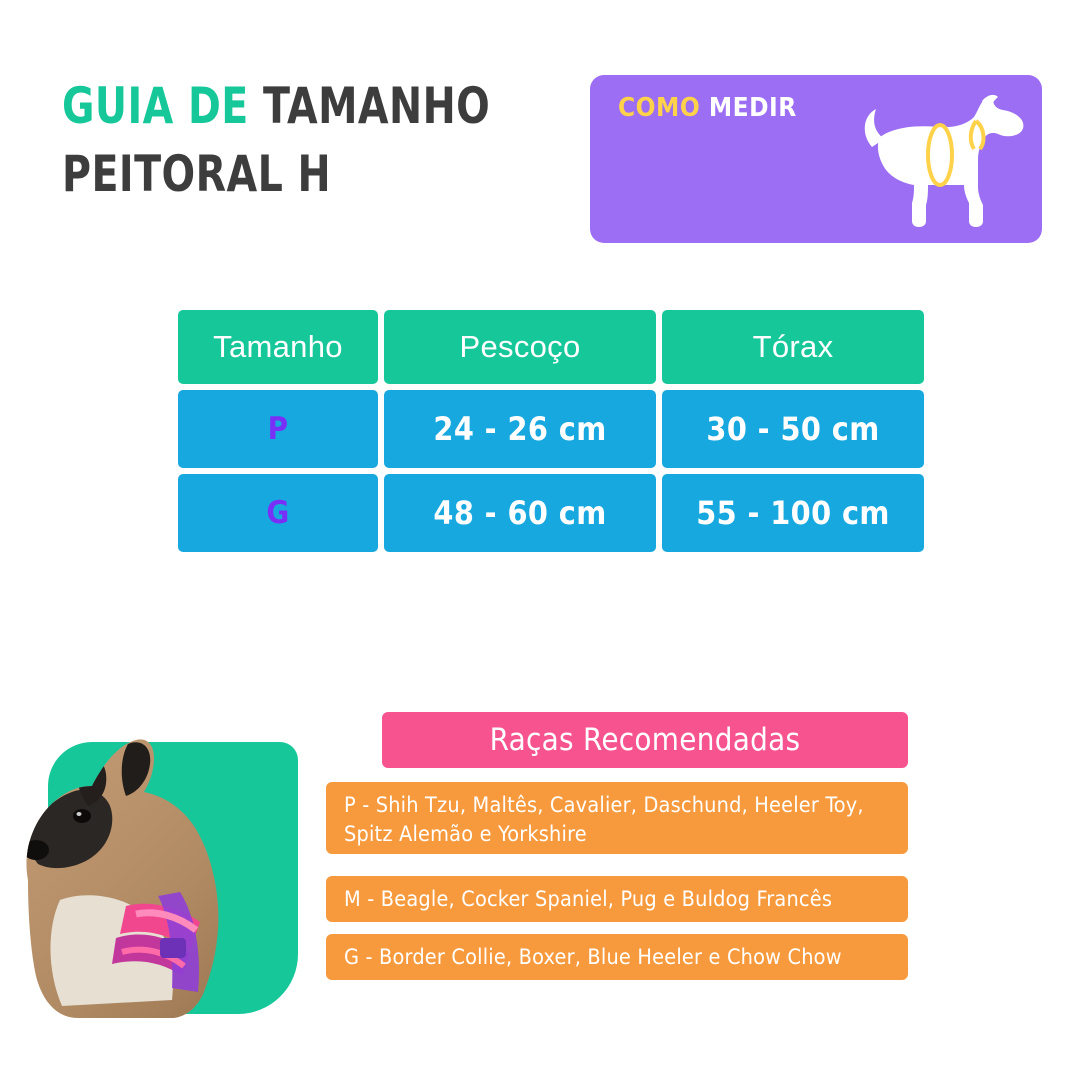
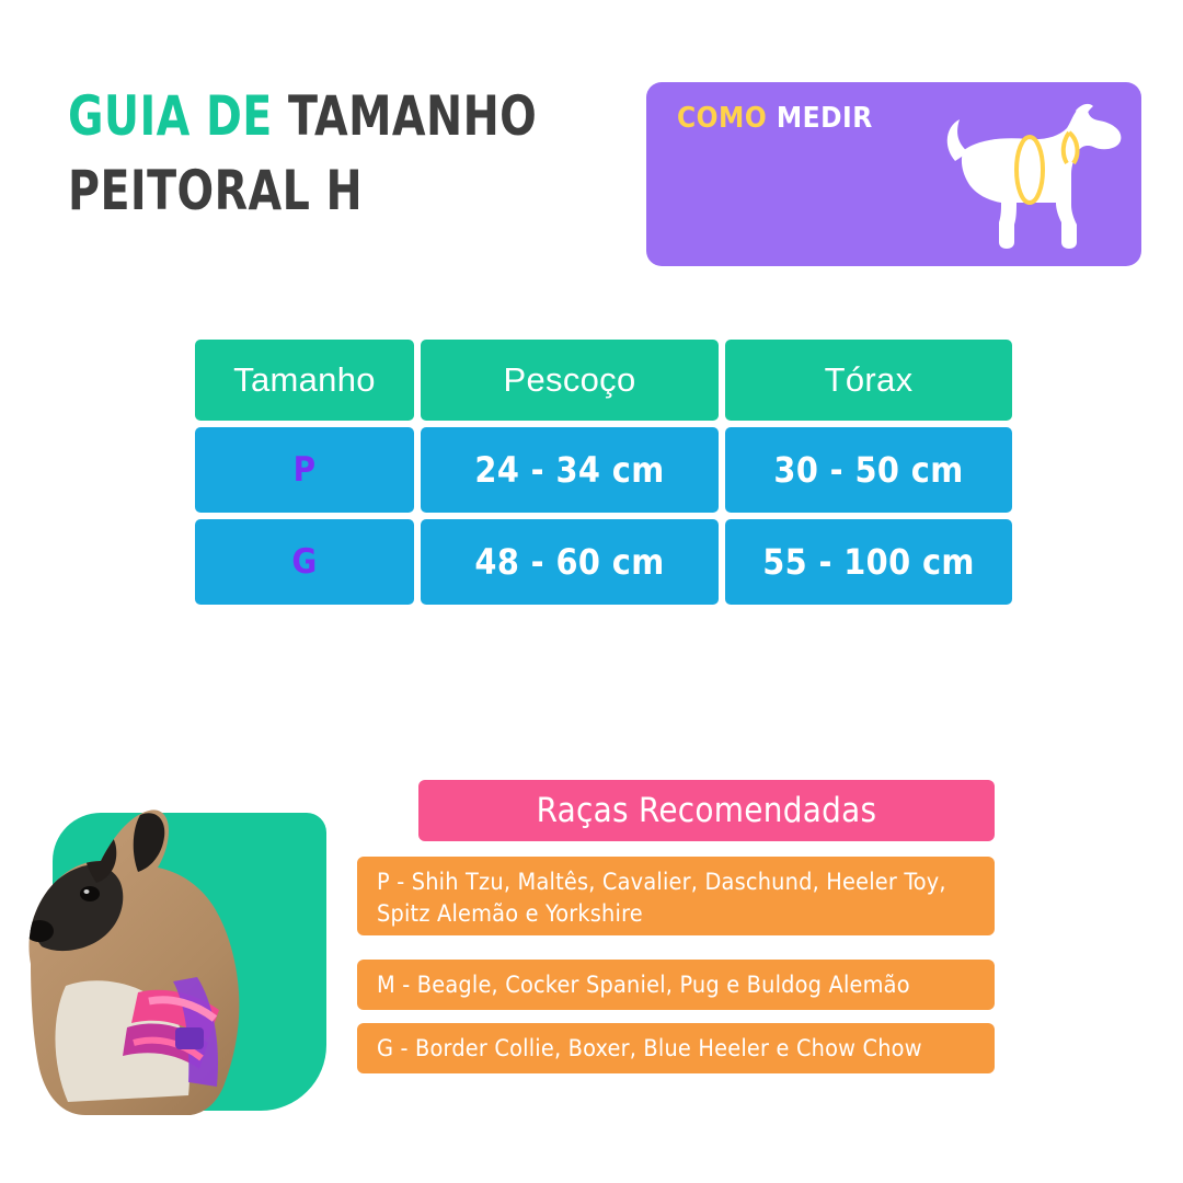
  GUIA DE TAMANHO
  PEITORAL H
  COMO MEDIR
  Tamanho	Pescoço	Tórax
- P	24 - 26 cm	30 - 50 cm
+ P	24 - 34 cm	30 - 50 cm
  G	48 - 60 cm	55 - 100 cm
  Raças Recomendadas
  P - Shih Tzu, Maltês, Cavalier, Daschund, Heeler Toy, Spitz Alemão e Yorkshire
- M - Beagle, Cocker Spaniel, Pug e Buldog Francês
+ M - Beagle, Cocker Spaniel, Pug e Buldog Alemão
  G - Border Collie, Boxer, Blue Heeler e Chow Chow
